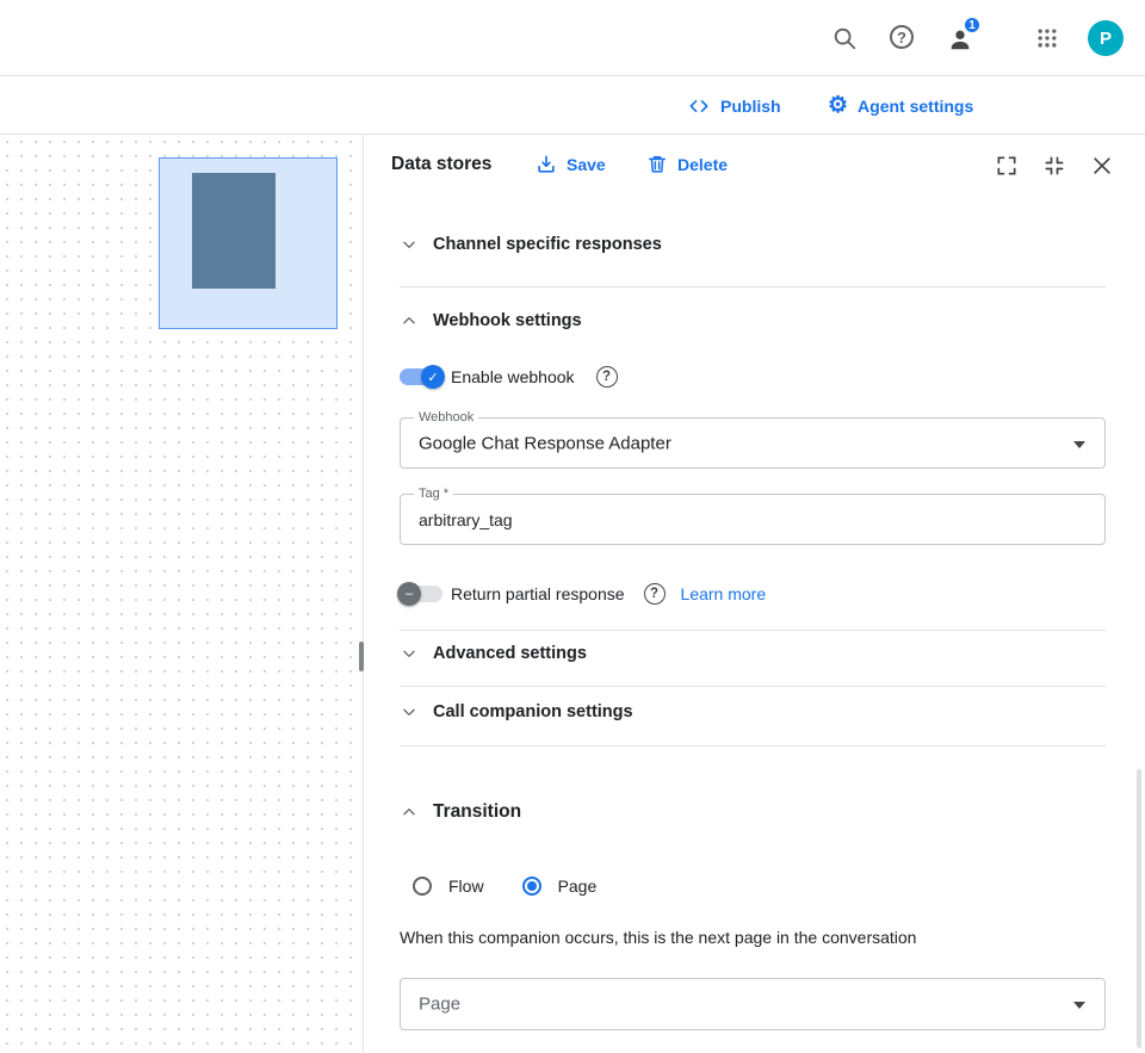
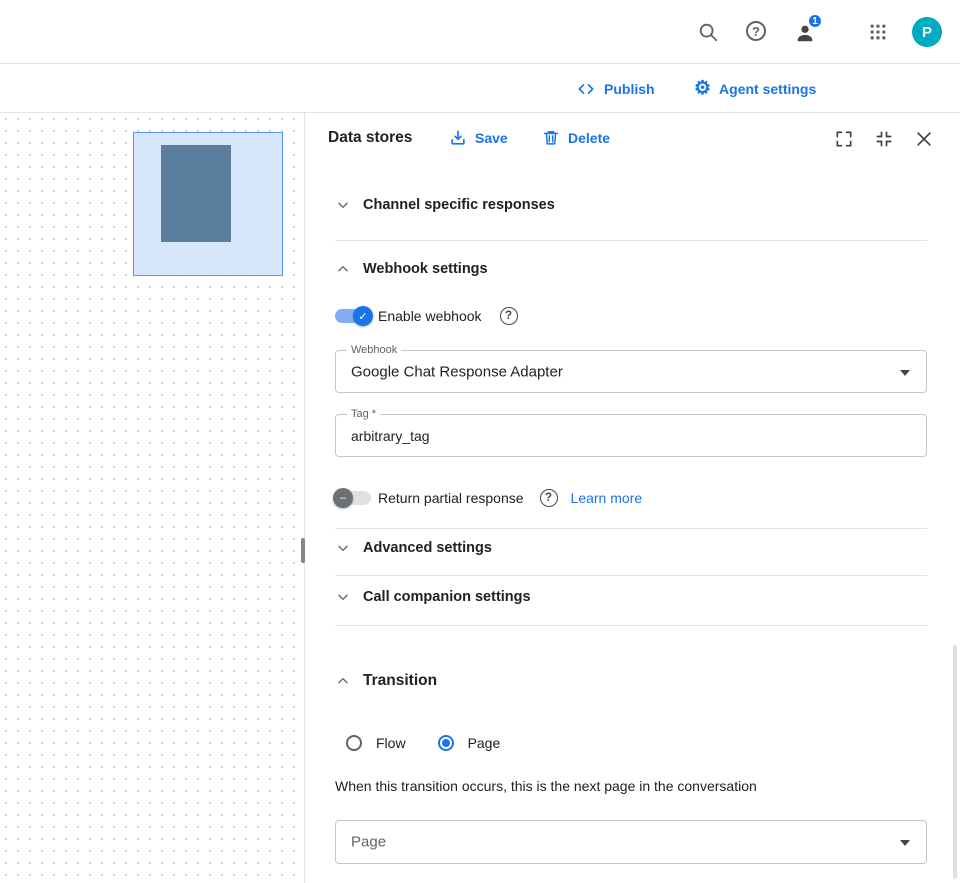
  ?
  1
  P
  Publish
  ⚙
  Agent settings
  Data stores
  Save
  Delete
  Channel specific responses
  Webhook settings
  ✓
  Enable webhook
  ?
  Webhook
  Google Chat Response Adapter
  Tag *
  arbitrary_tag
  –
  Return partial response
  ?
  Learn more
  Advanced settings
  Call companion settings
  Transition
  Flow
  Page
- When this companion occurs, this is the next page in the conversation
+ When this transition occurs, this is the next page in the conversation
  Page
